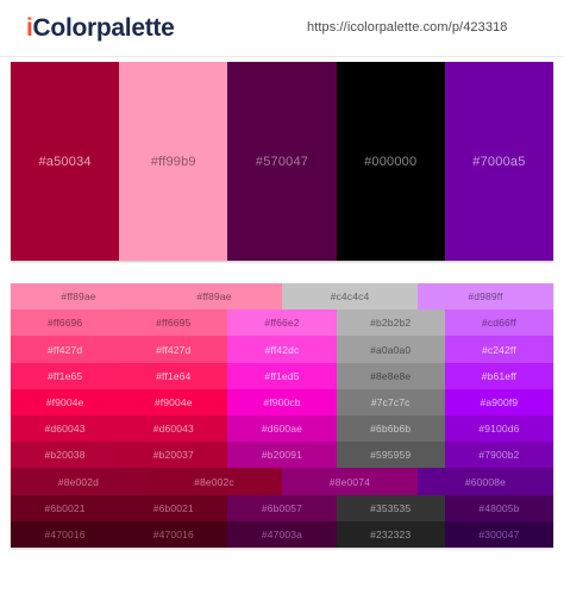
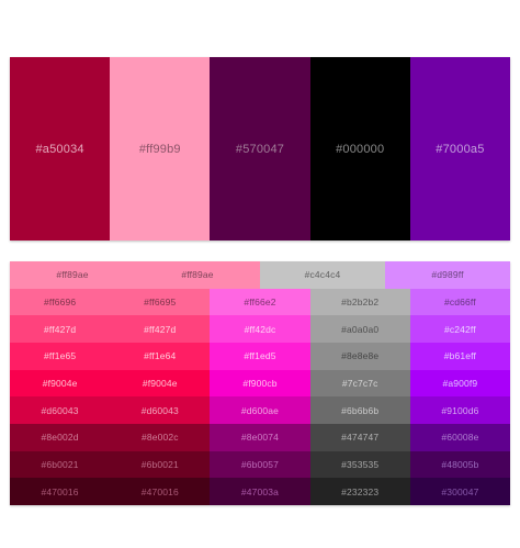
- iColorpalette
- https://icolorpalette.com/p/423318
  #a50034
  #ff99b9
  #570047
  #000000
  #7000a5
  #ff89ae
  #ff89ae
  #c4c4c4
  #d989ff
  #ff6696
  #ff6695
  #ff66e2
  #b2b2b2
  #cd66ff
  #ff427d
  #ff427d
  #ff42dc
  #a0a0a0
  #c242ff
  #ff1e65
  #ff1e64
  #ff1ed5
  #8e8e8e
  #b61eff
  #f9004e
  #f9004e
  #f900cb
  #7c7c7c
  #a900f9
  #d60043
  #d60043
  #d600ae
  #6b6b6b
  #9100d6
- #b20038
- #b20037
- #b20091
- #595959
- #7900b2
  #8e002d
  #8e002c
  #8e0074
+ #474747
  #60008e
  #6b0021
  #6b0021
  #6b0057
  #353535
  #48005b
  #470016
  #470016
  #47003a
  #232323
  #300047
